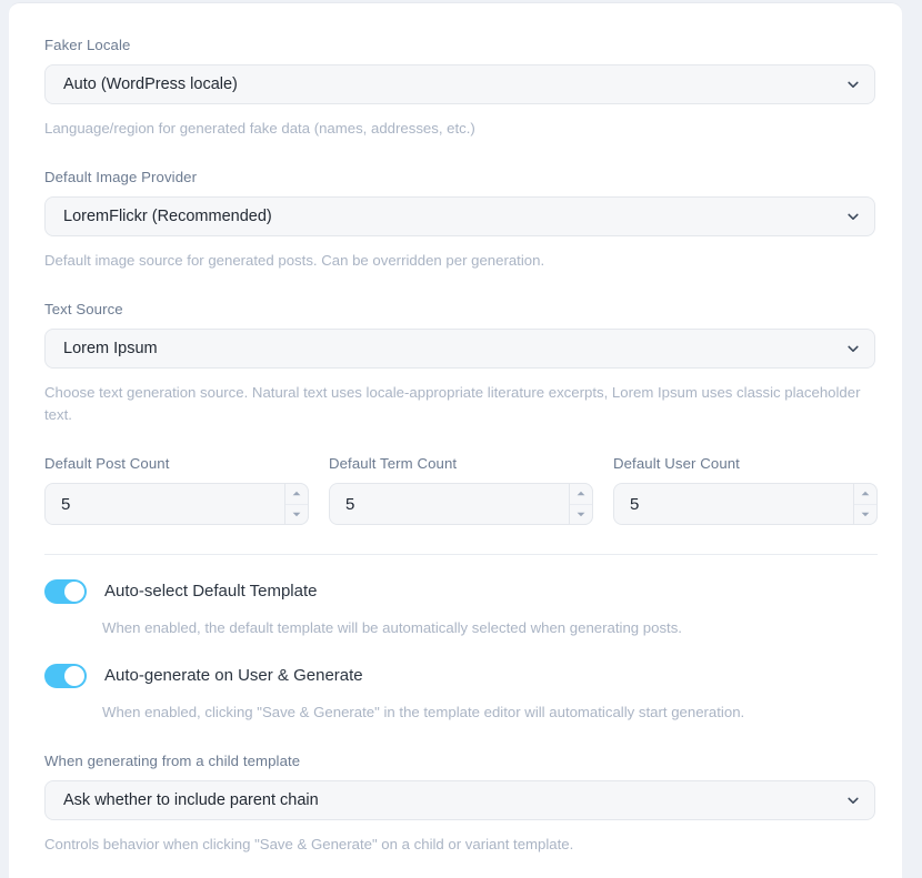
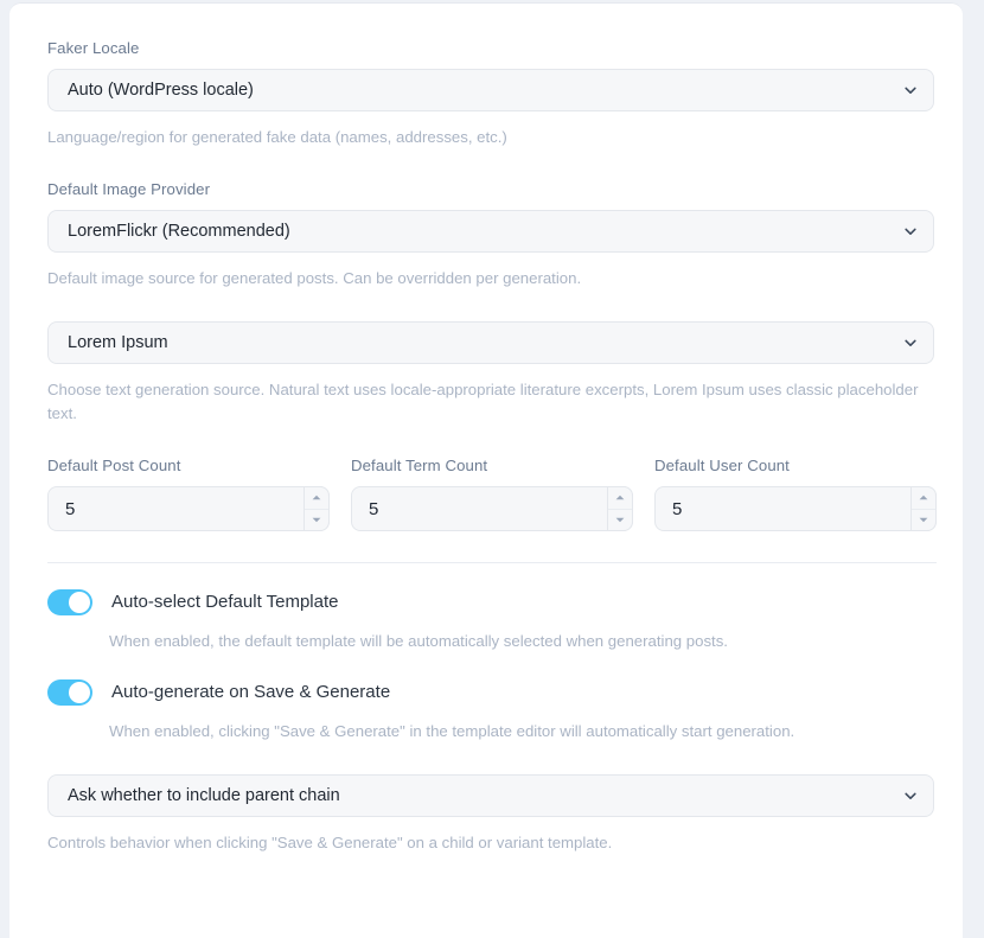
  Faker Locale
  Auto (WordPress locale)
  Language/region for generated fake data (names, addresses, etc.)
  Default Image Provider
  LoremFlickr (Recommended)
  Default image source for generated posts. Can be overridden per generation.
- Text Source
  Lorem Ipsum
  Choose text generation source. Natural text uses locale-appropriate literature excerpts, Lorem Ipsum uses classic placeholder text.
  Default Post Count
  5
  Default Term Count
  5
  Default User Count
  5
  Auto-select Default Template
  When enabled, the default template will be automatically selected when generating posts.
- Auto-generate on User & Generate
+ Auto-generate on Save & Generate
  When enabled, clicking "Save & Generate" in the template editor will automatically start generation.
- When generating from a child template
  Ask whether to include parent chain
  Controls behavior when clicking "Save & Generate" on a child or variant template.
